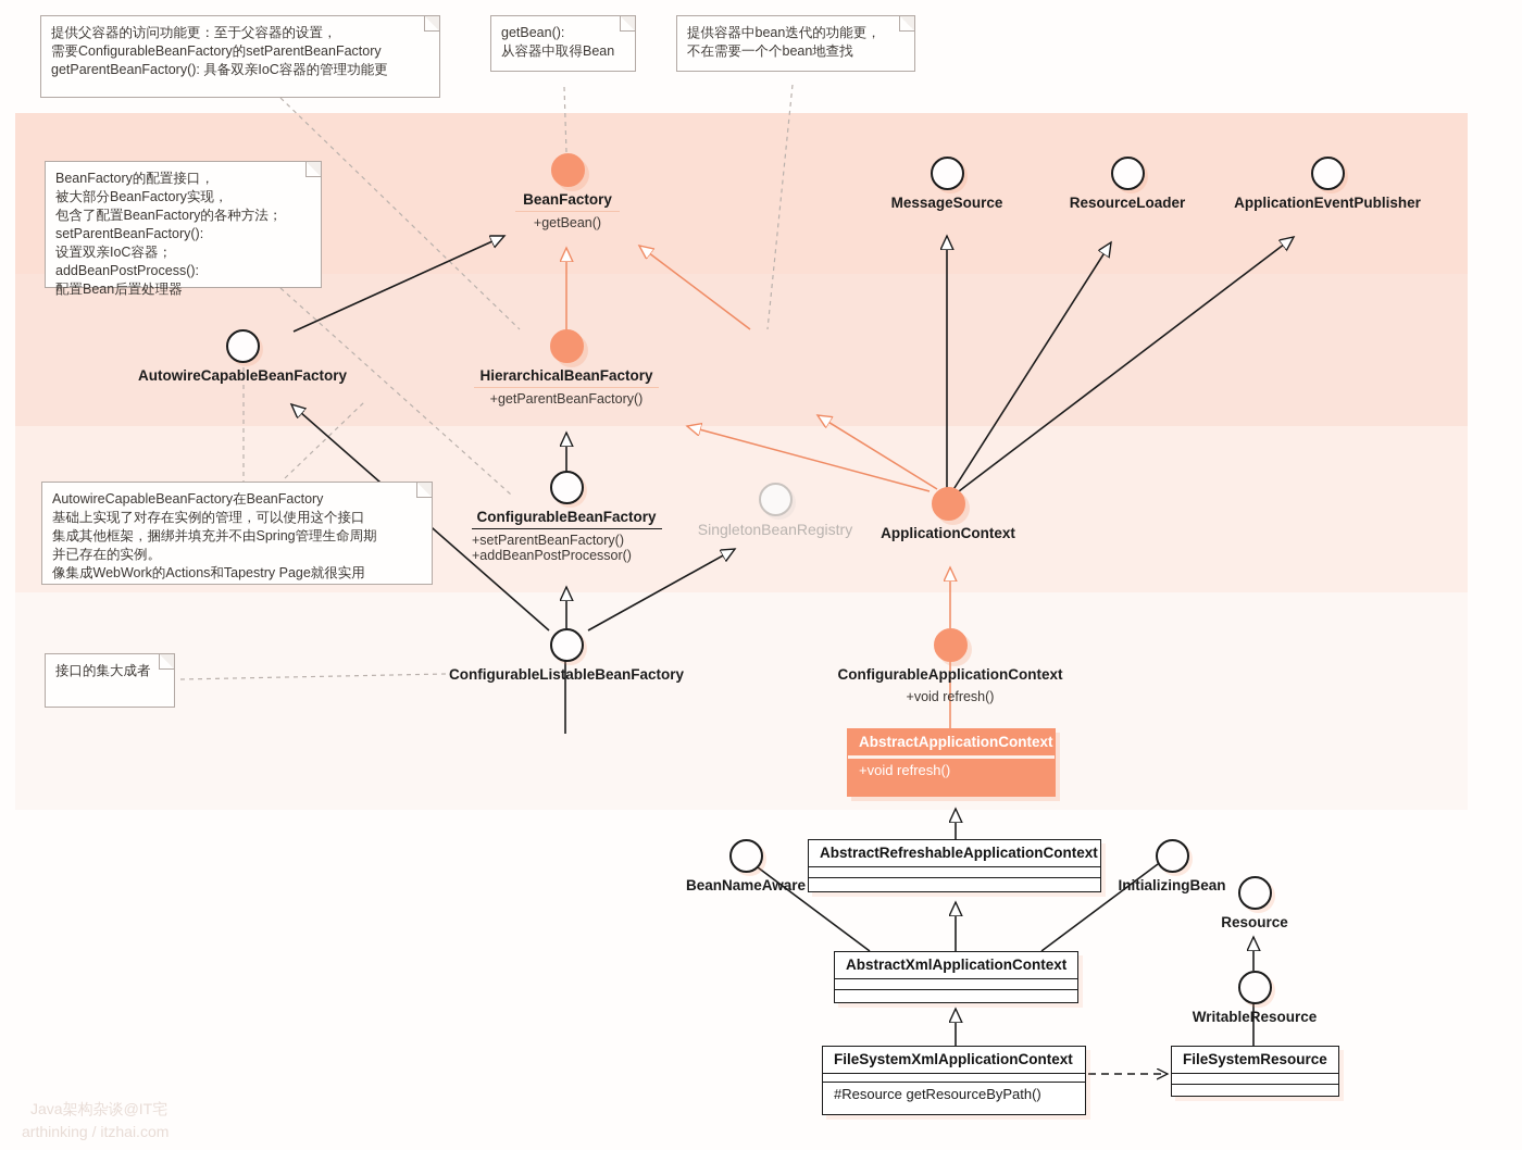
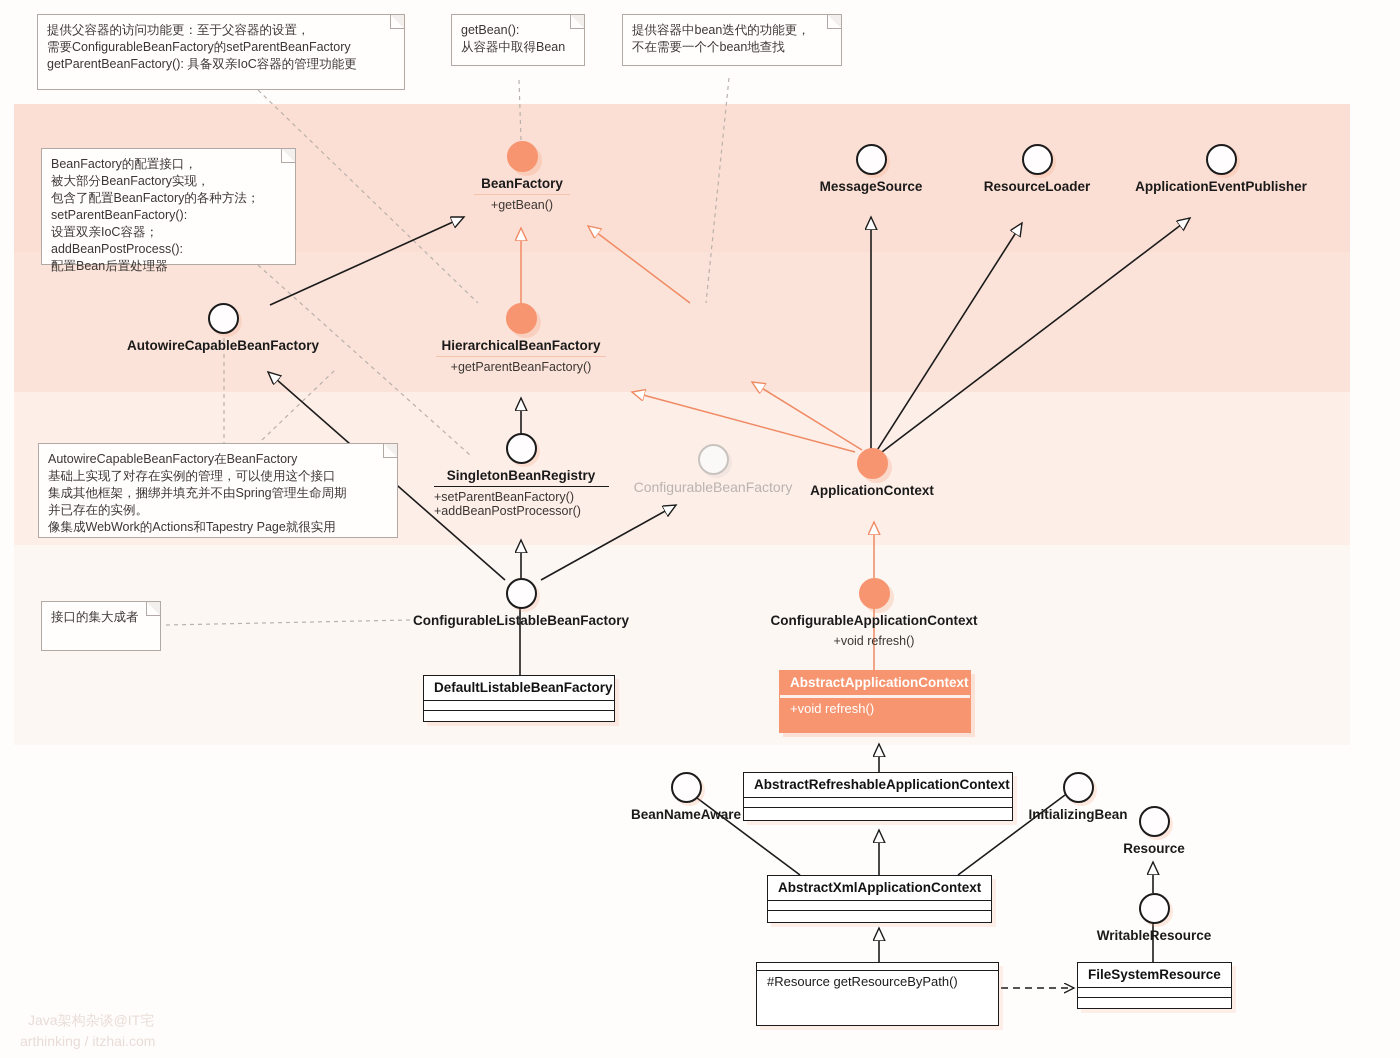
  提供父容器的访问功能更：至于父容器的设置，
  需要ConfigurableBeanFactory的setParentBeanFactory
  getParentBeanFactory(): 具备双亲IoC容器的管理功能更
  getBean():
  从容器中取得Bean
  提供容器中bean迭代的功能更，
  不在需要一个个bean地查找
  BeanFactory的配置接口，
  被大部分BeanFactory实现，
  包含了配置BeanFactory的各种方法；
  setParentBeanFactory():
  设置双亲IoC容器；
  addBeanPostProcess():
  配置Bean后置处理器
  AutowireCapableBeanFactory在BeanFactory
  基础上实现了对存在实例的管理，可以使用这个接口
  集成其他框架，捆绑并填充并不由Spring管理生命周期
  并已存在的实例。
  像集成WebWork的Actions和Tapestry Page就很实用
  接口的集大成者
  BeanFactory
  +getBean()
  MessageSource
  ResourceLoader
  ApplicationEventPublisher
  AutowireCapableBeanFactory
  HierarchicalBeanFactory
  +getParentBeanFactory()
- ConfigurableBeanFactory
+ SingletonBeanRegistry
  +setParentBeanFactory()
  +addBeanPostProcessor()
- SingletonBeanRegistry
+ ConfigurableBeanFactory
  ApplicationContext
  ConfigurableListableBeanFactory
  ConfigurableApplicationContext
  +void refresh()
  BeanNameAware
  InitializingBean
  Resource
  WritableResource
+ DefaultListableBeanFactory
  AbstractApplicationContext
  +void refresh()
  AbstractRefreshableApplicationContext
  AbstractXmlApplicationContext
- FileSystemXmlApplicationContext
  #Resource getResourceByPath()
  FileSystemResource
  Java架构杂谈@IT宅
  arthinking / itzhai.com
